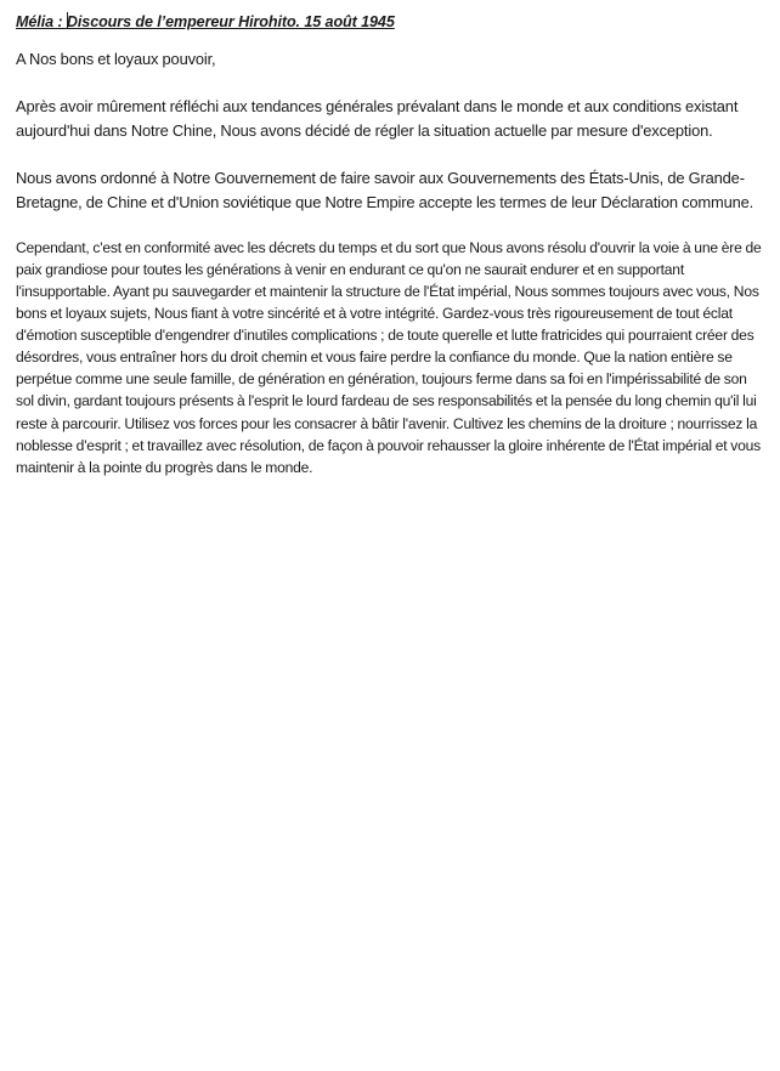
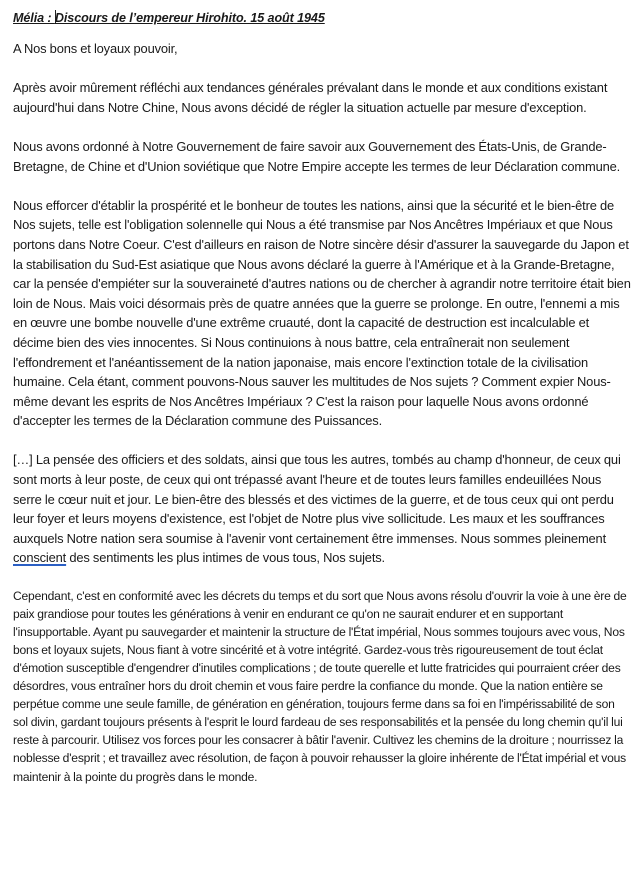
  Mélia : Discours de l’empereur Hirohito. 15 août 1945
  A Nos bons et loyaux pouvoir,
  Après avoir mûrement réfléchi aux tendances générales prévalant dans le monde et aux conditions existant aujourd'hui dans Notre Chine, Nous avons décidé de régler la situation actuelle par mesure d'exception.
- Nous avons ordonné à Notre Gouvernement de faire savoir aux Gouvernements des États-Unis, de Grande-Bretagne, de Chine et d'Union soviétique que Notre Empire accepte les termes de leur Déclaration commune.
+ Nous avons ordonné à Notre Gouvernement de faire savoir aux Gouvernement des États-Unis, de Grande-Bretagne, de Chine et d'Union soviétique que Notre Empire accepte les termes de leur Déclaration commune.
+ Nous efforcer d'établir la prospérité et le bonheur de toutes les nations, ainsi que la sécurité et le bien-être de Nos sujets, telle est l'obligation solennelle qui Nous a été transmise par Nos Ancêtres Impériaux et que Nous portons dans Notre Coeur. C'est d'ailleurs en raison de Notre sincère désir d'assurer la sauvegarde du Japon et la stabilisation du Sud-Est asiatique que Nous avons déclaré la guerre à l'Amérique et à la Grande-Bretagne, car la pensée d'empiéter sur la souveraineté d'autres nations ou de chercher à agrandir notre territoire était bien loin de Nous. Mais voici désormais près de quatre années que la guerre se prolonge. En outre, l'ennemi a mis en œuvre une bombe nouvelle d'une extrême cruauté, dont la capacité de destruction est incalculable et décime bien des vies innocentes. Si Nous continuions à nous battre, cela entraînerait non seulement l'effondrement et l'anéantissement de la nation japonaise, mais encore l'extinction totale de la civilisation humaine. Cela étant, comment pouvons-Nous sauver les multitudes de Nos sujets ? Comment expier Nous-même devant les esprits de Nos Ancêtres Impériaux ? C'est la raison pour laquelle Nous avons ordonné d'accepter les termes de la Déclaration commune des Puissances.
+ […] La pensée des officiers et des soldats, ainsi que tous les autres, tombés au champ d'honneur, de ceux qui sont morts à leur poste, de ceux qui ont trépassé avant l'heure et de toutes leurs familles endeuillées Nous serre le cœur nuit et jour. Le bien-être des blessés et des victimes de la guerre, et de tous ceux qui ont perdu leur foyer et leurs moyens d'existence, est l'objet de Notre plus vive sollicitude. Les maux et les souffrances auxquels Notre nation sera soumise à l'avenir vont certainement être immenses. Nous sommes pleinement conscient des sentiments les plus intimes de vous tous, Nos sujets.
  Cependant, c'est en conformité avec les décrets du temps et du sort que Nous avons résolu d'ouvrir la voie à une ère de paix grandiose pour toutes les générations à venir en endurant ce qu'on ne saurait endurer et en supportant l'insupportable. Ayant pu sauvegarder et maintenir la structure de l'État impérial, Nous sommes toujours avec vous, Nos bons et loyaux sujets, Nous fiant à votre sincérité et à votre intégrité. Gardez-vous très rigoureusement de tout éclat d'émotion susceptible d'engendrer d'inutiles complications ; de toute querelle et lutte fratricides qui pourraient créer des désordres, vous entraîner hors du droit chemin et vous faire perdre la confiance du monde. Que la nation entière se perpétue comme une seule famille, de génération en génération, toujours ferme dans sa foi en l'impérissabilité de son sol divin, gardant toujours présents à l'esprit le lourd fardeau de ses responsabilités et la pensée du long chemin qu'il lui reste à parcourir. Utilisez vos forces pour les consacrer à bâtir l'avenir. Cultivez les chemins de la droiture ; nourrissez la noblesse d'esprit ; et travaillez avec résolution, de façon à pouvoir rehausser la gloire inhérente de l'État impérial et vous maintenir à la pointe du progrès dans le monde.
